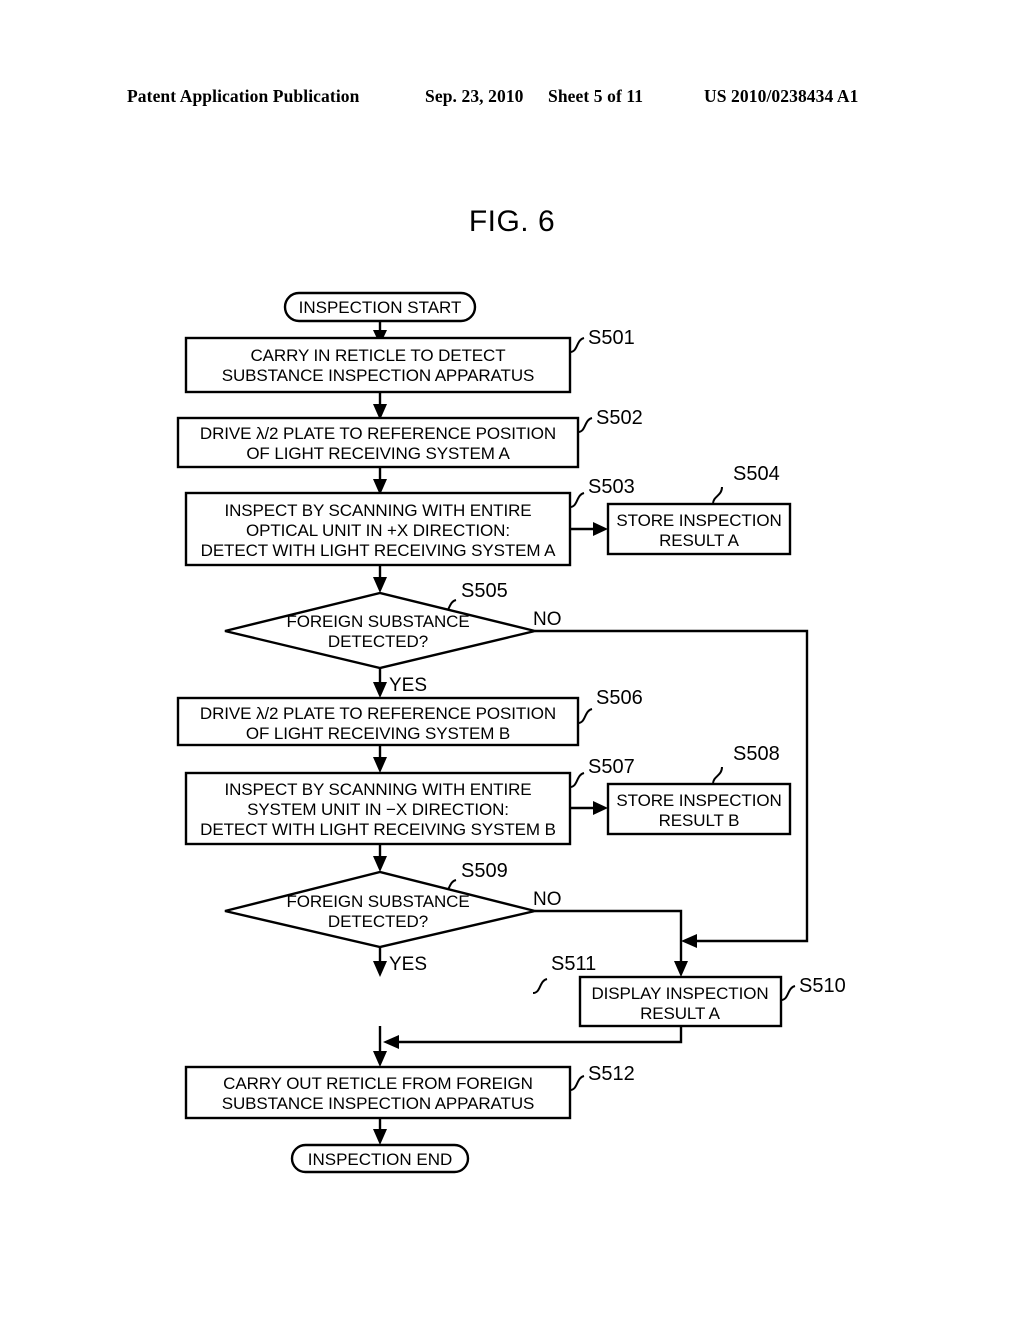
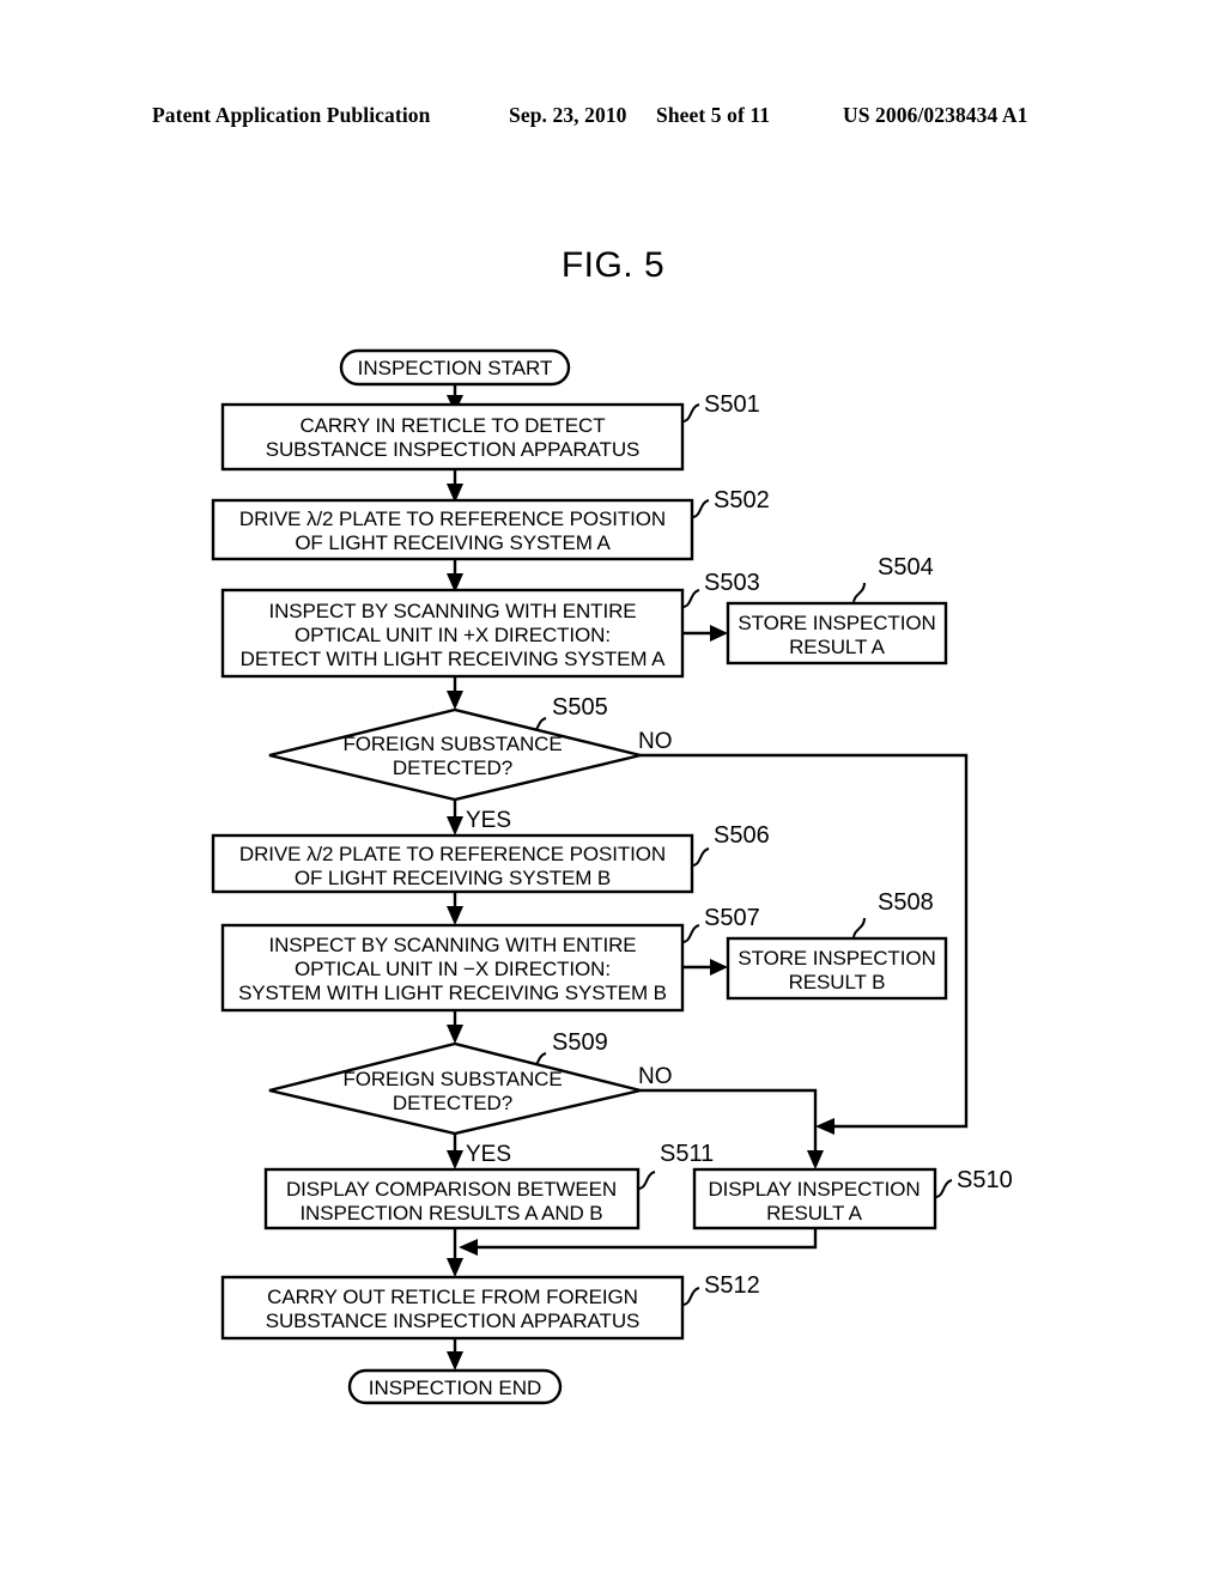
  Patent Application Publication
  Sep. 23, 2010
  Sheet 5 of 11
- US 2010/0238434 A1
+ US 2006/0238434 A1
- FIG. 6
+ FIG. 5
  INSPECTION START
  CARRY IN RETICLE TO DETECT
  SUBSTANCE INSPECTION APPARATUS
  S501
  DRIVE λ/2 PLATE TO REFERENCE POSITION
  OF LIGHT RECEIVING SYSTEM A
  S502
  INSPECT BY SCANNING WITH ENTIRE
  OPTICAL UNIT IN +X DIRECTION:
  DETECT WITH LIGHT RECEIVING SYSTEM A
  S503
  STORE INSPECTION
  RESULT A
  S504
  FOREIGN SUBSTANCE
  DETECTED?
  S505
  NO
  YES
  DRIVE λ/2 PLATE TO REFERENCE POSITION
  OF LIGHT RECEIVING SYSTEM B
  S506
  INSPECT BY SCANNING WITH ENTIRE
- SYSTEM UNIT IN −X DIRECTION:
+ OPTICAL UNIT IN −X DIRECTION:
- DETECT WITH LIGHT RECEIVING SYSTEM B
+ SYSTEM WITH LIGHT RECEIVING SYSTEM B
  S507
  STORE INSPECTION
  RESULT B
  S508
  FOREIGN SUBSTANCE
  DETECTED?
  S509
  NO
  YES
+ DISPLAY COMPARISON BETWEEN
+ INSPECTION RESULTS A AND B
  S511
  DISPLAY INSPECTION
  RESULT A
  S510
  CARRY OUT RETICLE FROM FOREIGN
  SUBSTANCE INSPECTION APPARATUS
  S512
  INSPECTION END
